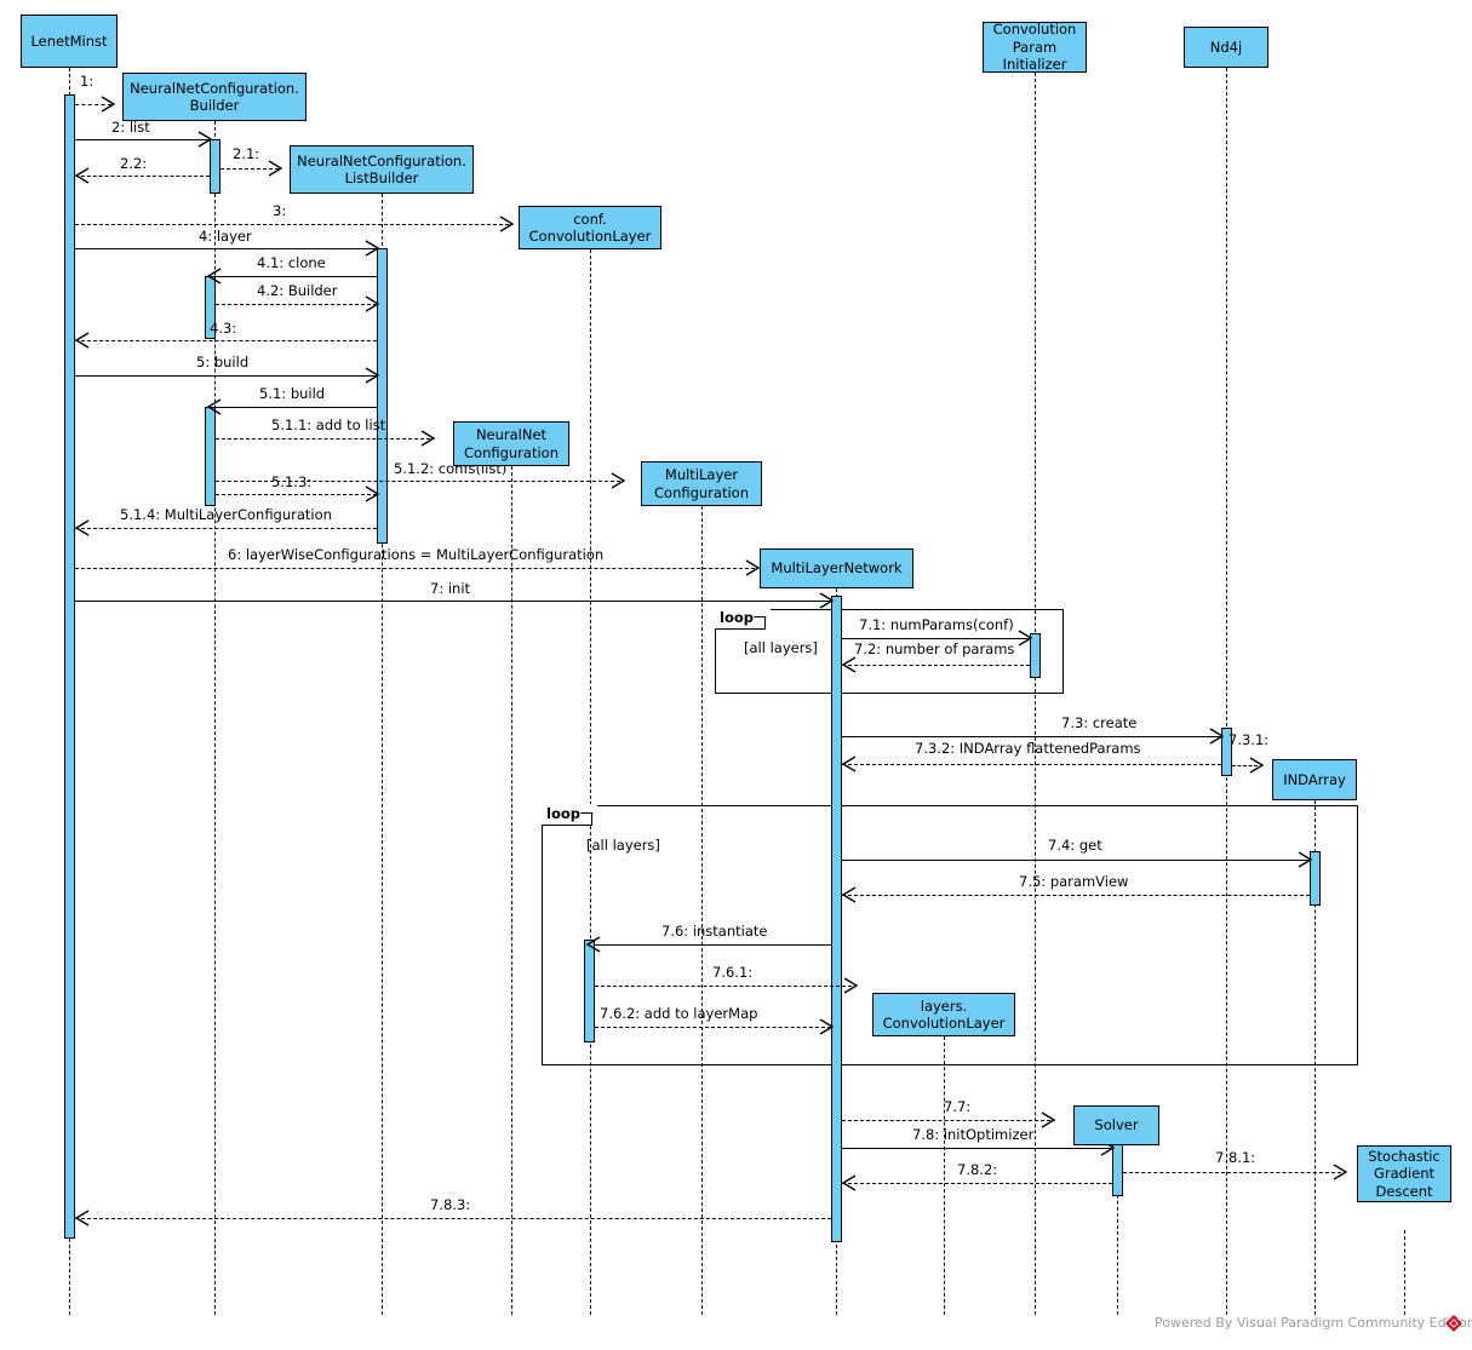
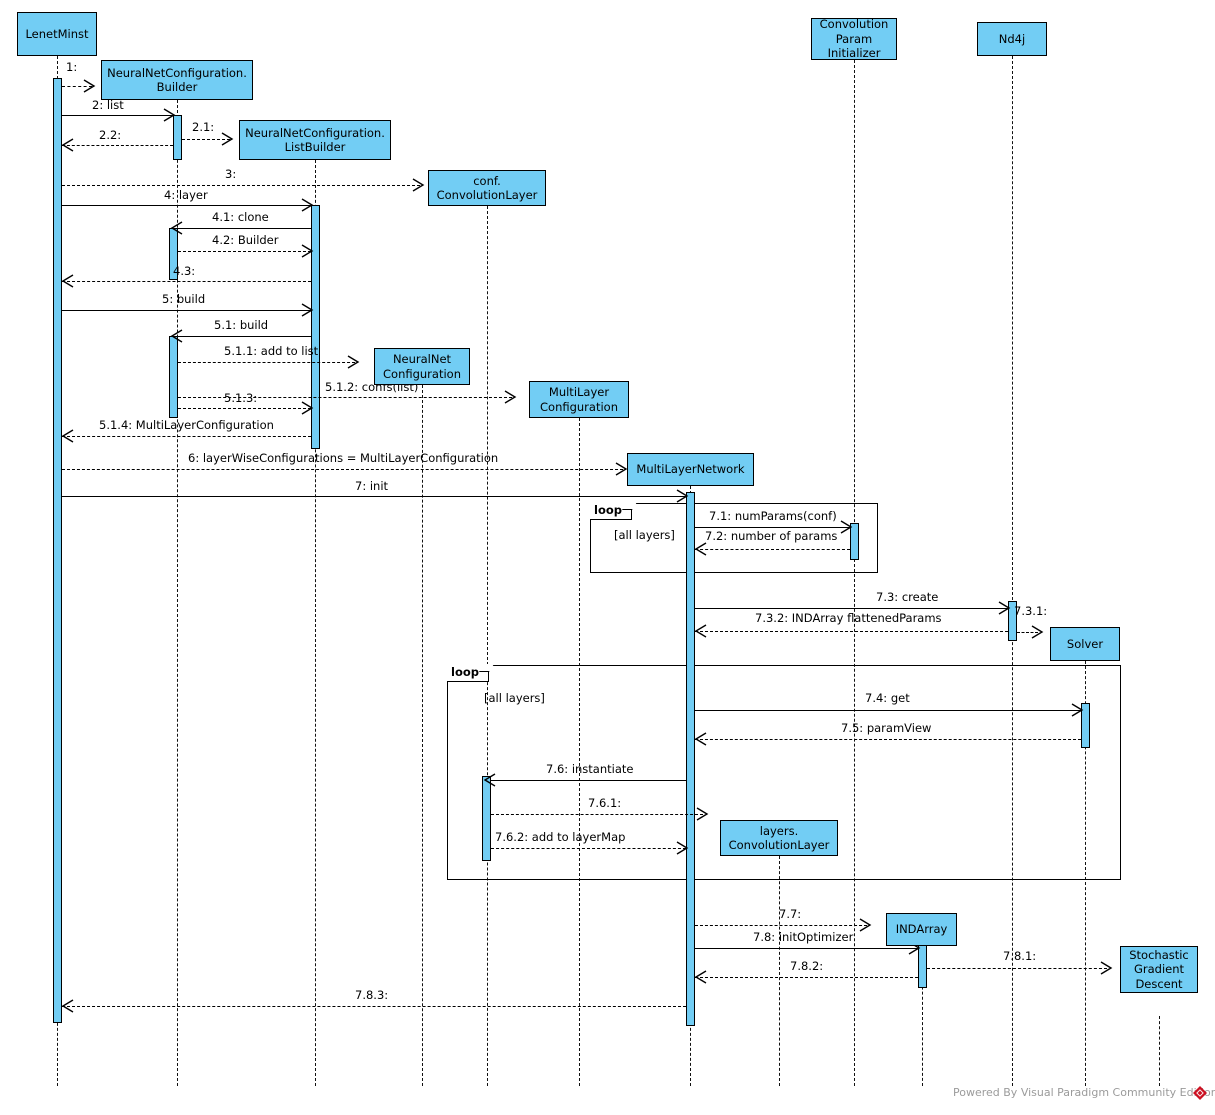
  loop
  [all layers]
  loop
  [all layers]
  1:
  2: list
  2.1:
  2.2:
  3:
  4: layer
  4.1: clone
  4.2: Builder
  4.3:
  5: build
  5.1: build
  5.1.1: add to list
  5.1.2: confs(list)
  5.1.3:
  5.1.4: MultiLayerConfiguration
  6: layerWiseConfigurations = MultiLayerConfiguration
  7: init
  7.1: numParams(conf)
  7.2: number of params
  7.3: create
  7.3.1:
  7.3.2: INDArray flattenedParams
  7.4: get
  7.5: paramView
  7.6: instantiate
  7.6.1:
  7.6.2: add to layerMap
  7.7:
  7.8: initOptimizer
  7.8.1:
  7.8.2:
  7.8.3:
  LenetMinst
  NeuralNetConfiguration.
  Builder
  NeuralNetConfiguration.
  ListBuilder
  conf.
  ConvolutionLayer
  NeuralNet
  Configuration
  MultiLayer
  Configuration
  MultiLayerNetwork
  Convolution
  Param
  Initializer
  Nd4j
- INDArray
+ Solver
  layers.
  ConvolutionLayer
- Solver
+ INDArray
  Stochastic
  Gradient
  Descent
  Powered By Visual Paradigm Community Edon
